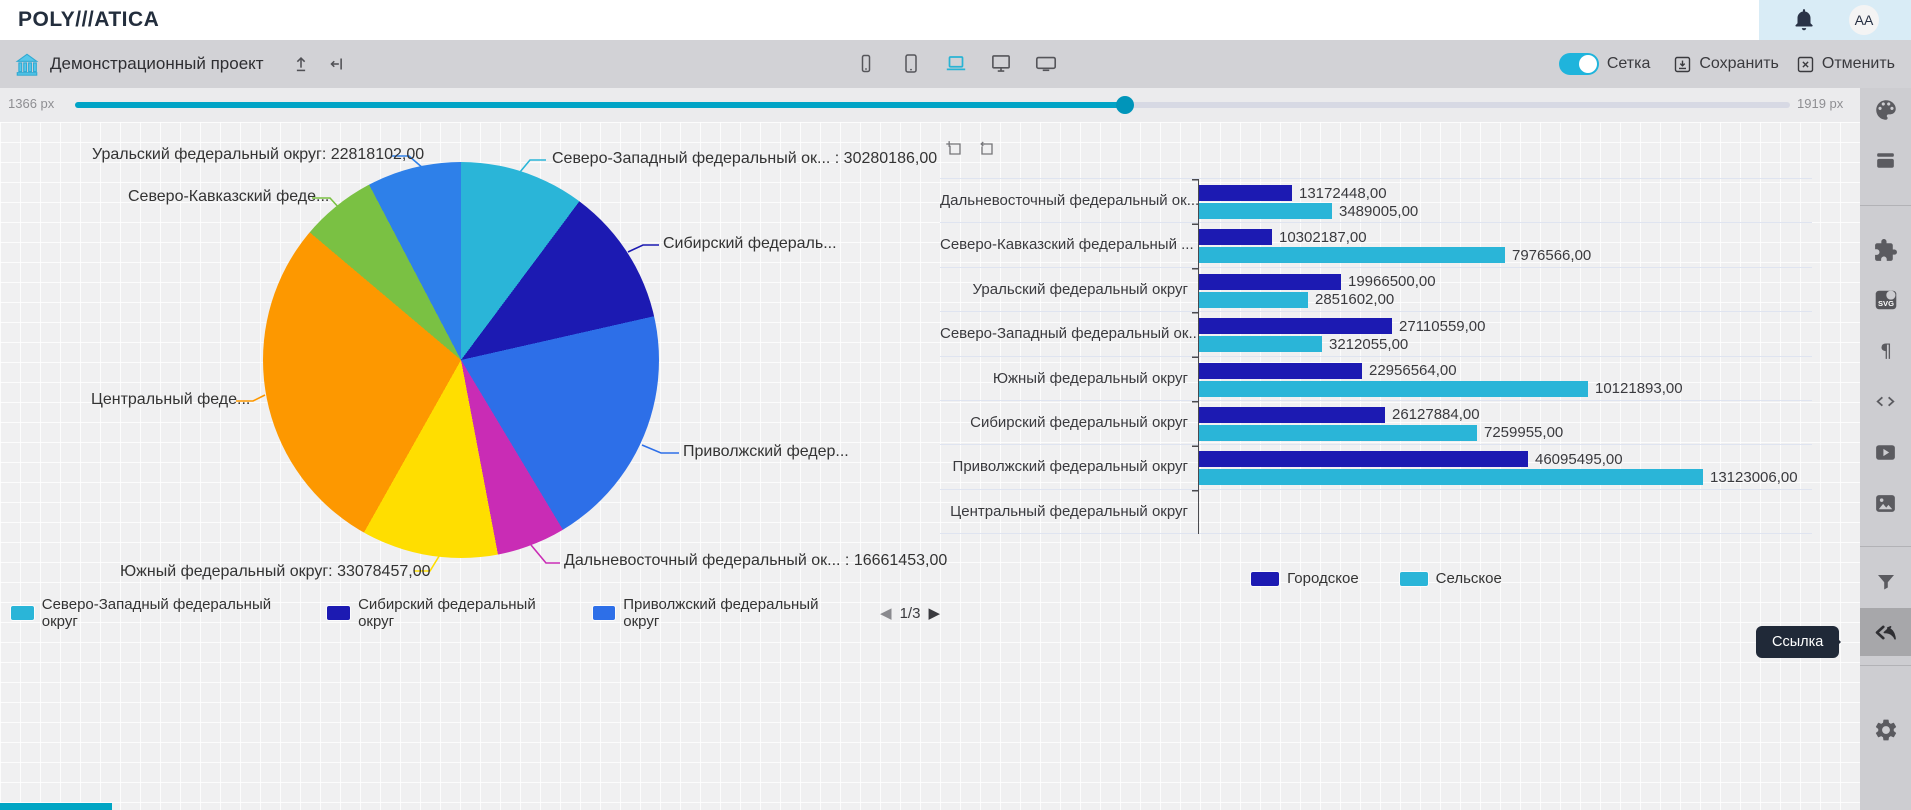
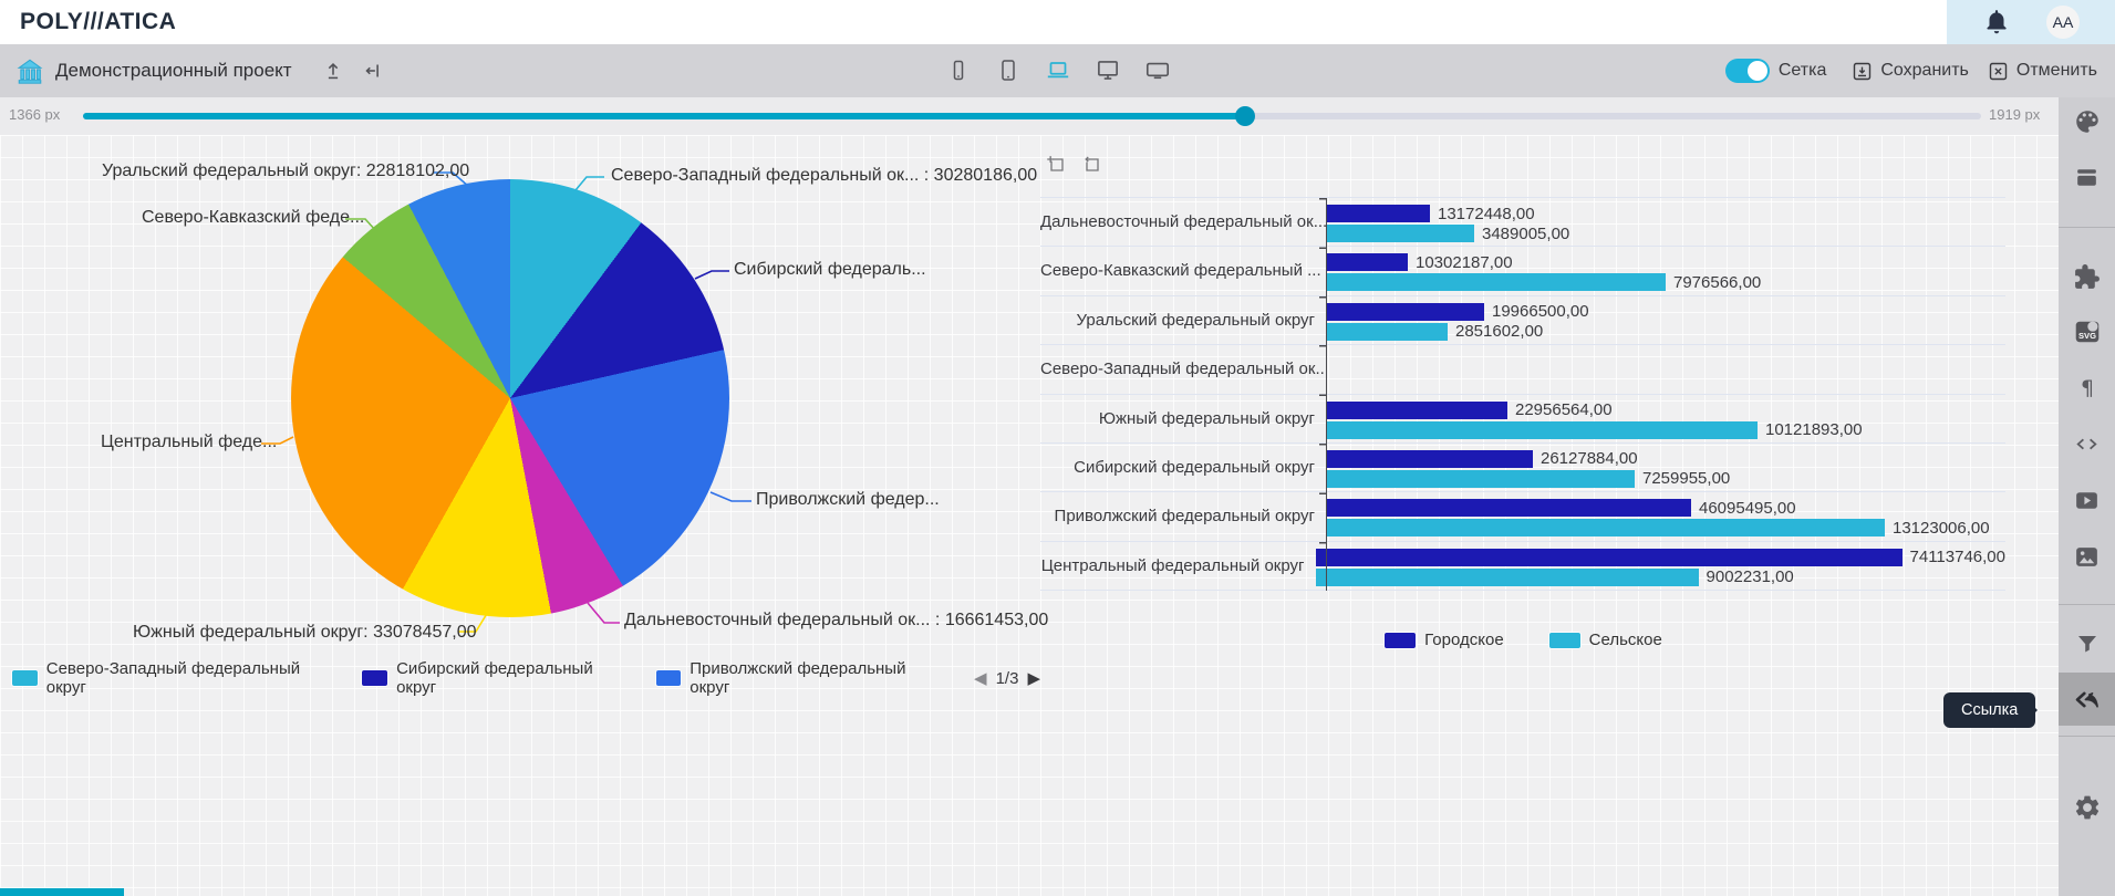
  POLY///ATICA
  AA
  Демонстрационный проект
  Сетка
  Сохранить
  Отменить
  1366 px
  1919 px
  Уральский федеральный округ: 22818102,00
  Северо-Кавказский феде...
  Северо-Западный федеральный ок... : 30280186,00
  Сибирский федераль...
  Центральный феде...
  Приволжский федер...
  Южный федеральный округ: 33078457,00
  Дальневосточный федеральный ок... : 16661453,00
  Северо-Западный федеральный округ
  Сибирский федеральный округ
  Приволжский федеральный округ
  ◀
  1/3
  ▶
  Дальневосточный федеральный ок.
  13172448,00
  3489005,00
  Северо-Кавказский федеральный ..
  10302187,00
  7976566,00
  Уральский федеральный округ
  19966500,00
  2851602,00
  Северо-Западный федеральный ок.
- 27110559,00
- 3212055,00
  Южный федеральный округ
  22956564,00
  10121893,00
  Сибирский федеральный округ
  26127884,00
  7259955,00
  Приволжский федеральный округ
  46095495,00
  13123006,00
  Центральный федеральный округ
+ 74113746,00
+ 9002231,00
  Городское
  Сельское
  SVG
  ¶
  Ссылка
